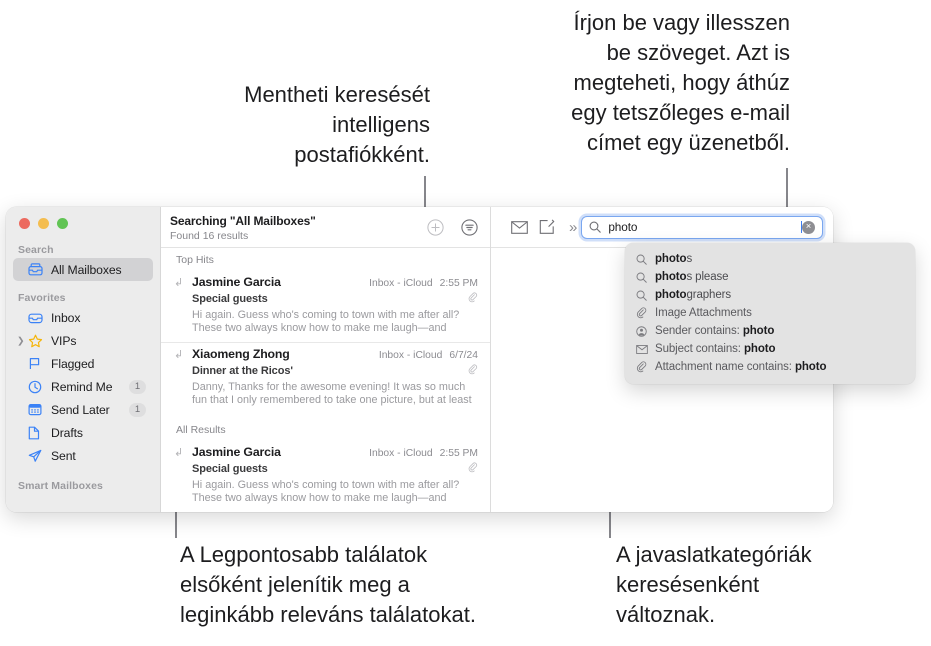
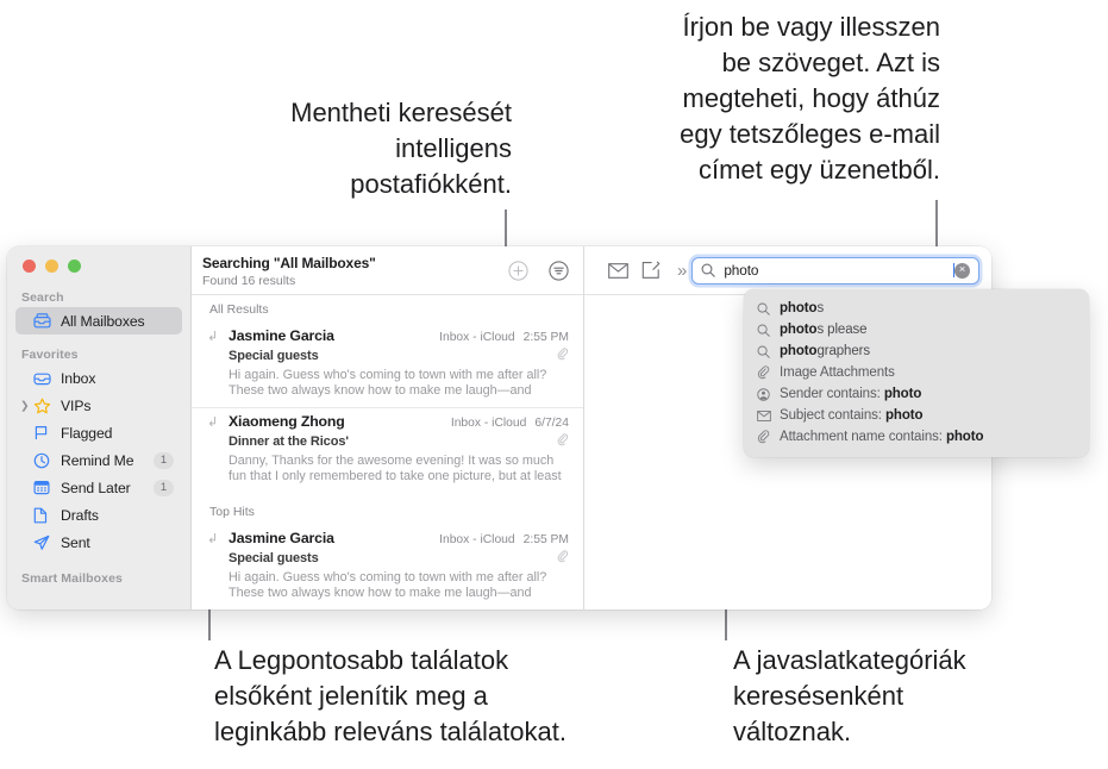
  Mentheti keresését
  intelligens
  postafiókként.
  Írjon be vagy illesszen
  be szöveget. Azt is
  megteheti, hogy áthúz
  egy tetszőleges e-mail
  címet egy üzenetből.
  A Legpontosabb találatok
  elsőként jelenítik meg a
  leginkább releváns találatokat.
  A javaslatkategóriák
  keresésenként
  változnak.
  Search
  All Mailboxes
  Favorites
  Inbox
  ❯
  VIPs
  Flagged
  Remind Me
  1
  Send Later
  1
  Drafts
  Sent
  Smart Mailboxes
  Searching "All Mailboxes"
  Found 16 results
- Top Hits
+ All Results
  ↲
  Jasmine Garcia
  Inbox - iCloud
  2:55 PM
  Special guests
  Hi again. Guess who's coming to town with me after all? These two always know how to make me laugh—and
  ↲
  Xiaomeng Zhong
  Inbox - iCloud
  6/7/24
  Dinner at the Ricos'
  Danny, Thanks for the awesome evening! It was so much fun that I only remembered to take one picture, but at least
- All Results
+ Top Hits
  ↲
  Jasmine Garcia
  Inbox - iCloud
  2:55 PM
  Special guests
  Hi again. Guess who's coming to town with me after all? These two always know how to make me laugh—and
  »
  photo
  ×
  photos
  photos please
  photographers
  Image Attachments
  Sender contains: photo
  Subject contains: photo
  Attachment name contains: photo
